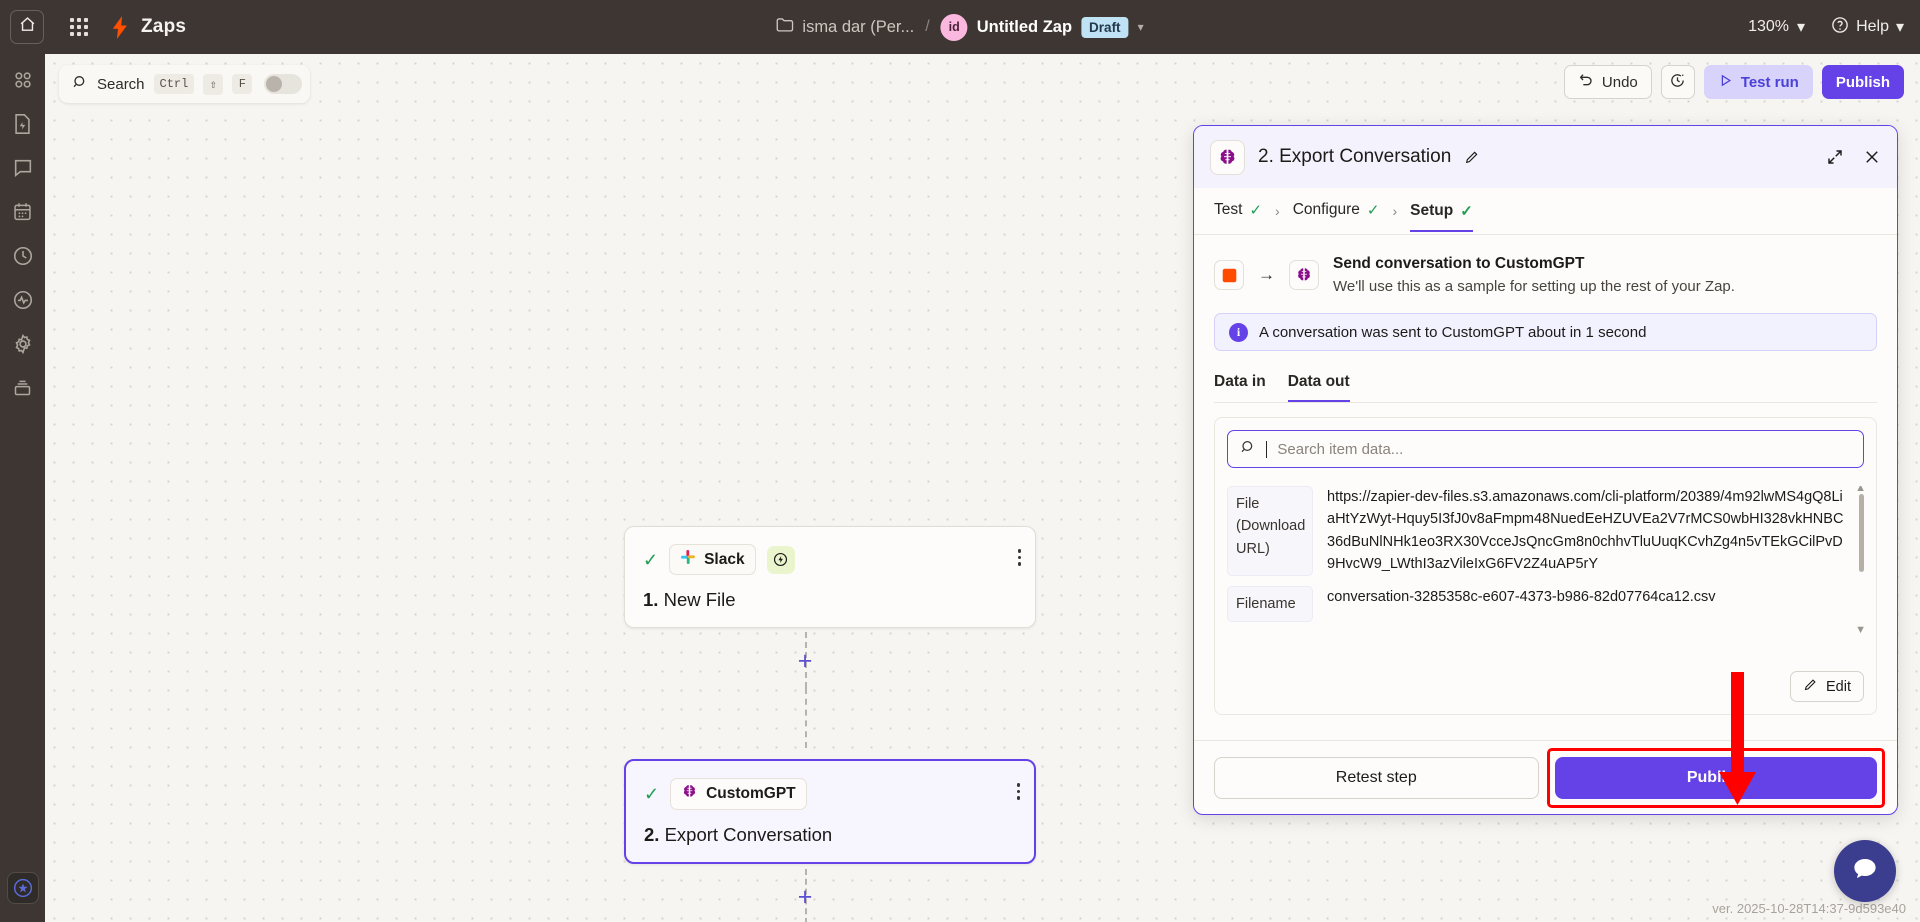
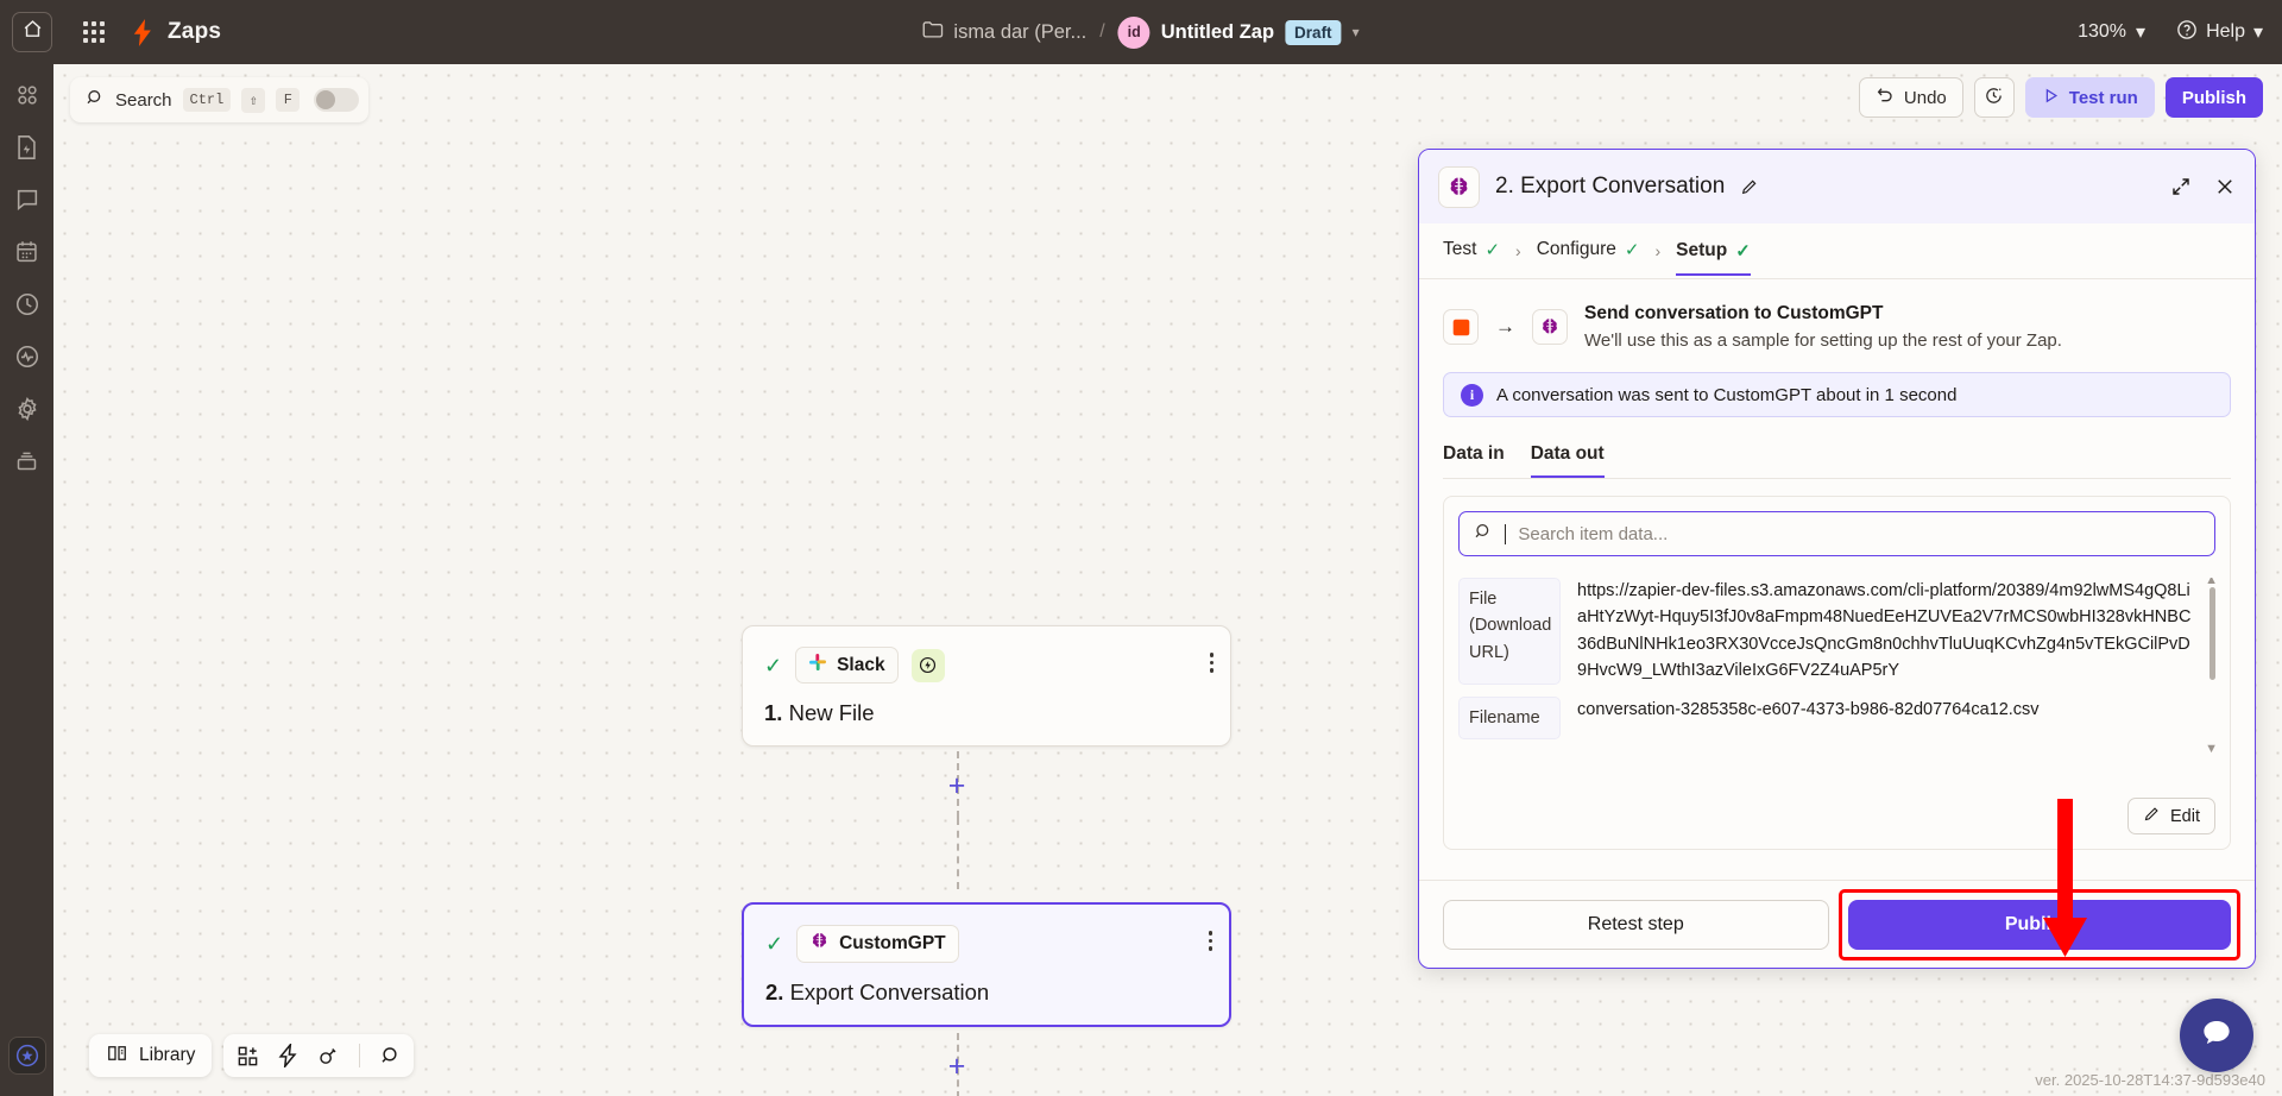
  Zaps
  isma dar (Per...
  /
  id
  Untitled Zap
  Draft
  ▾
  130%
  ▾
  Help
  ▾
  Search
  Ctrl
  ⇧
  F
  Undo
  Test run
  Publish
  +
  +
  ✓
  Slack
  1. New File
  ✓
  CustomGPT
  2. Export Conversation
+ Library
  ver. 2025-10-28T14:37-9d593e40
  2. Export Conversation
  Test
  ✓
  ›
  Configure
  ✓
  ›
  Setup
  ✓
  →
  Send conversation to CustomGPT
  We'll use this as a sample for setting up the rest of your Zap.
  i
  A conversation was sent to CustomGPT about in 1 second
  Data in
  Data out
  Search item data...
  File (Download URL)
  https://zapier-dev-files.s3.amazonaws.com/cli-platform/20389/4m92lwMS4gQ8LiaHtYzWyt-Hquy5I3fJ0v8aFmpm48NuedEeHZUVEa2V7rMCS0wbHI328vkHNBC36dBuNlNHk1eo3RX30VcceJsQncGm8n0chhvTluUuqKCvhZg4n5vTEkGCilPvD9HvcW9_LWthI3azVileIxG6FV2Z4uAP5rY
  Filename
  conversation-3285358c-e607-4373-b986-82d07764ca12.csv
  ▲
  ▼
  Edit
  Retest step
